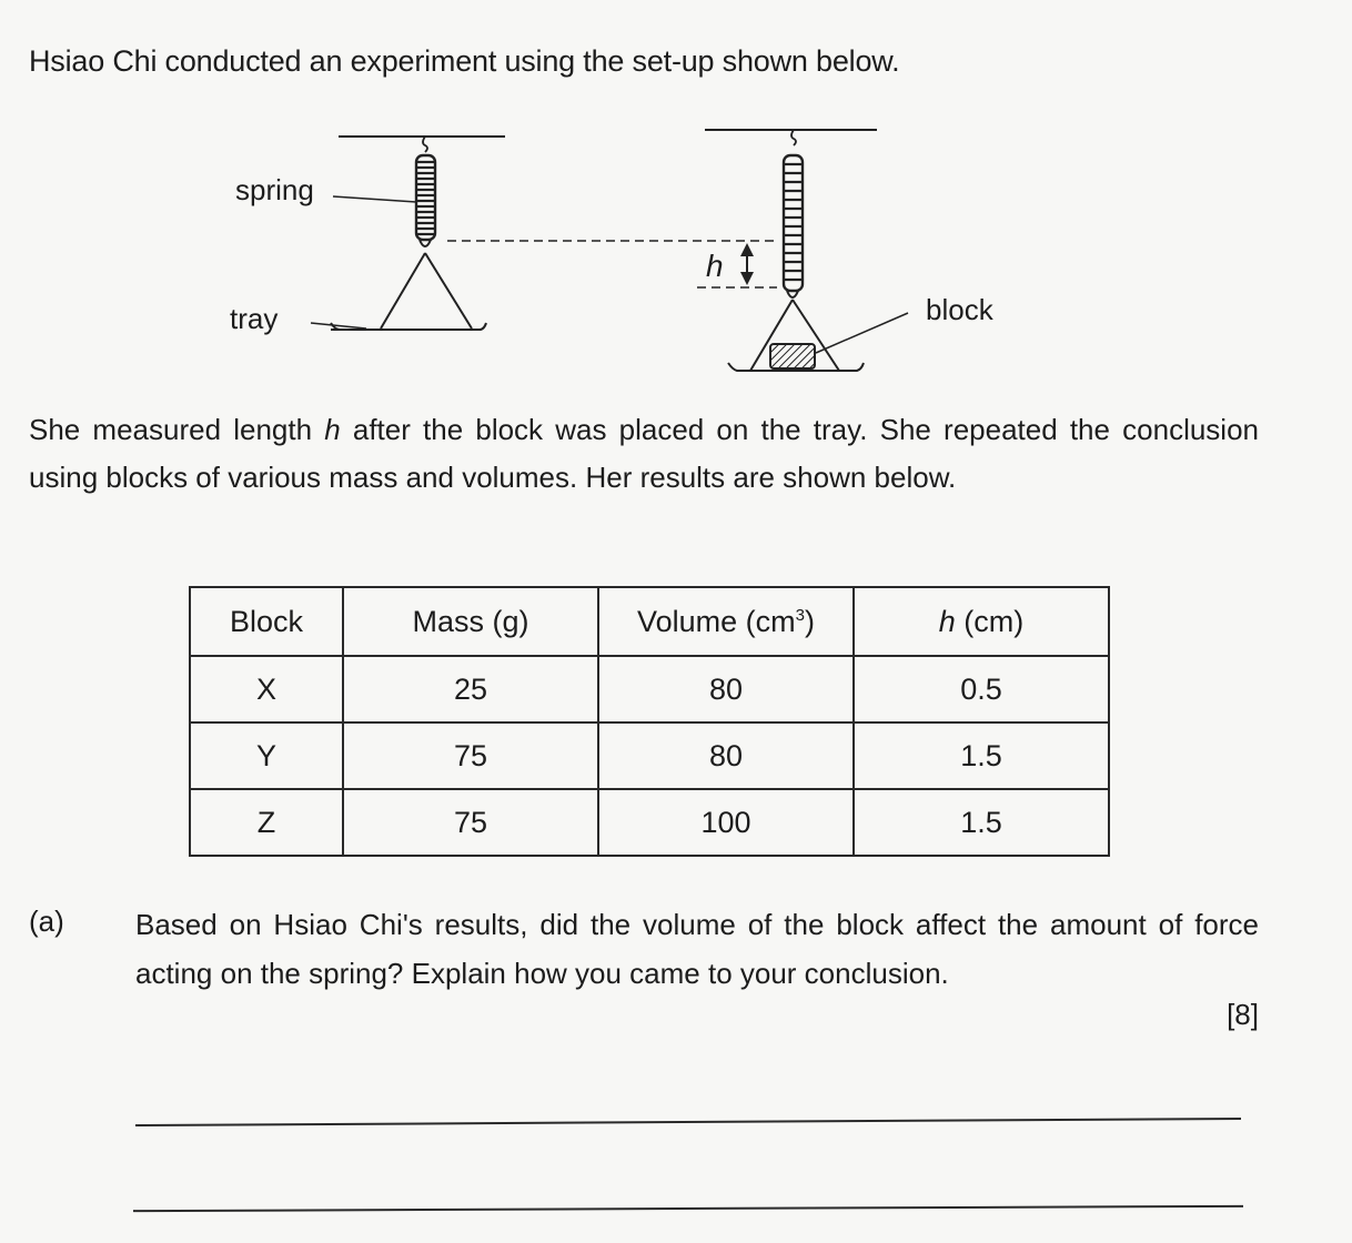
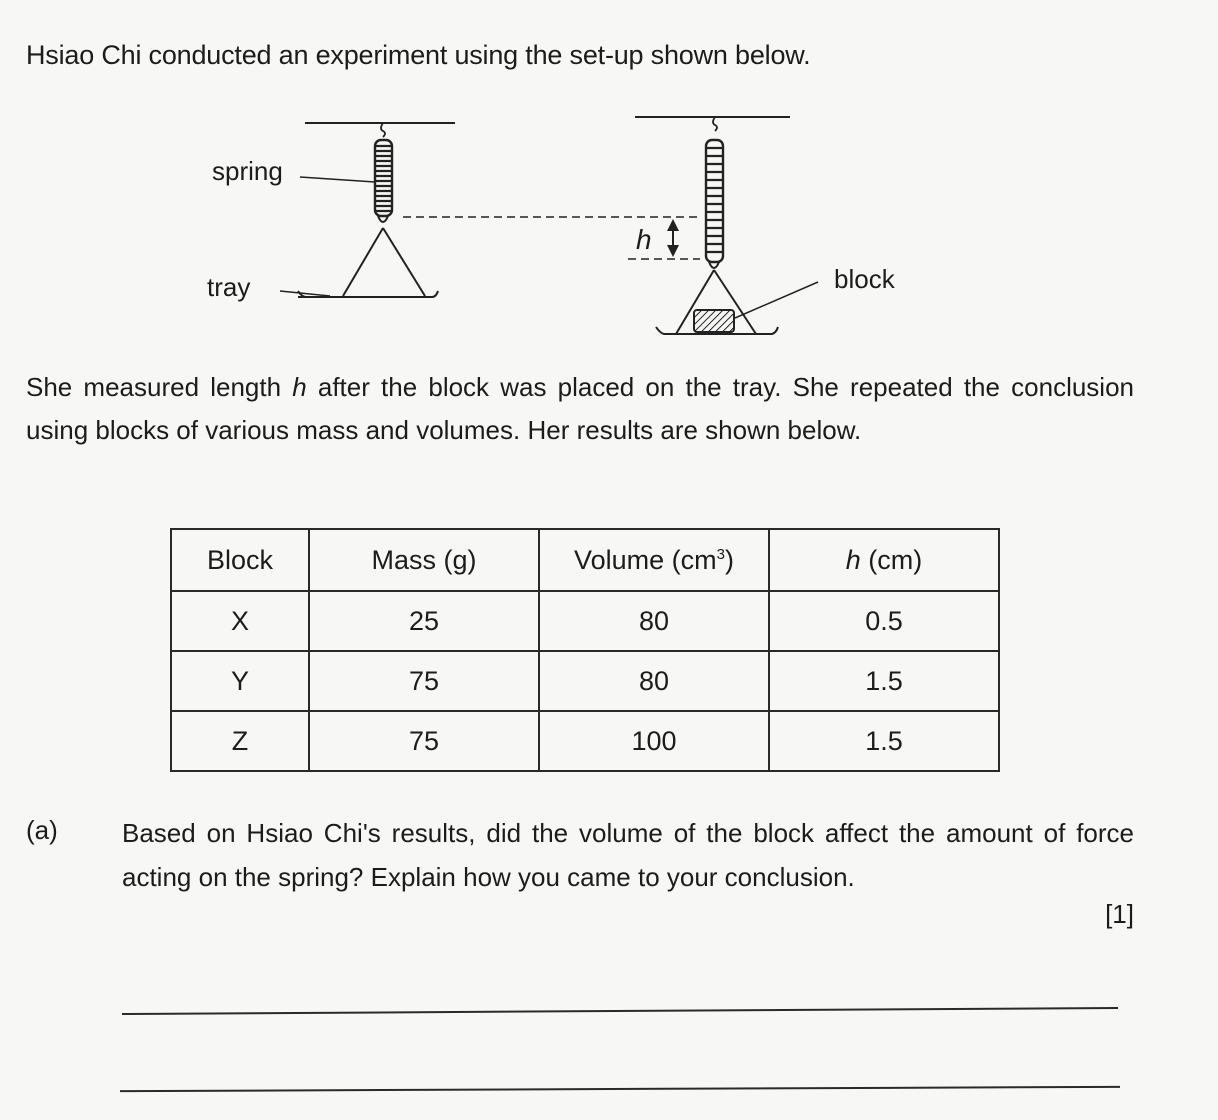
  Hsiao Chi conducted an experiment using the set-up shown below.
  spring
  tray
  block
  h
  She measured length h after the block was placed on the tray. She repeated the conclusion using blocks of various mass and volumes. Her results are shown below.
  Block	Mass (g)	Volume (cm3)	h (cm)
  X	25	80	0.5
  Y	75	80	1.5
  Z	75	100	1.5
  (a)
  Based on Hsiao Chi's results, did the volume of the block affect the amount of force acting on the spring? Explain how you came to your conclusion.
- [8]
+ [1]
